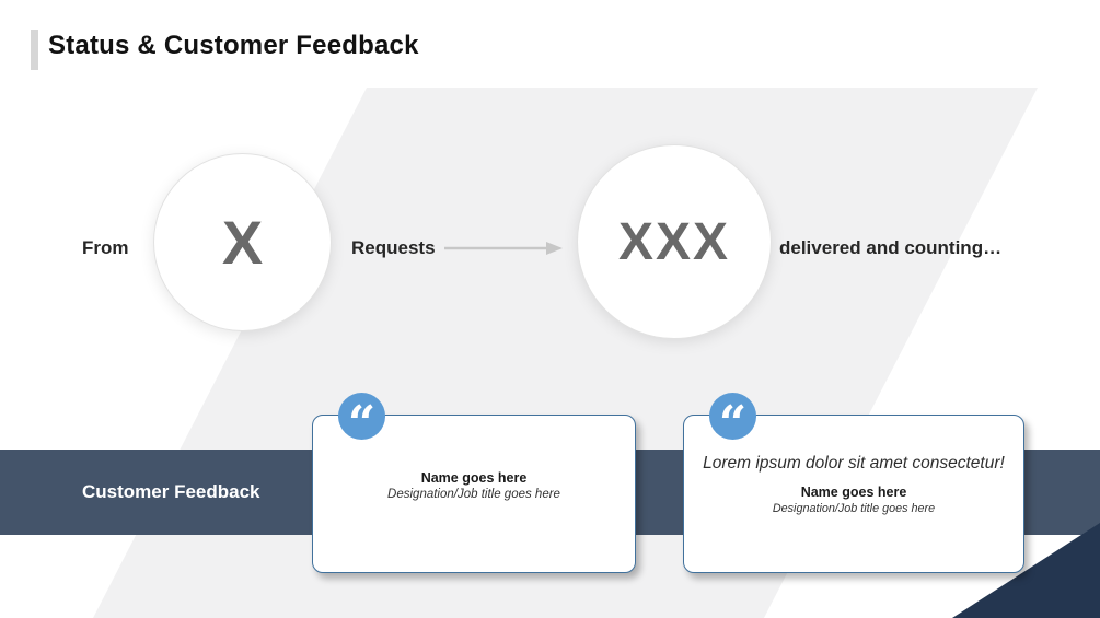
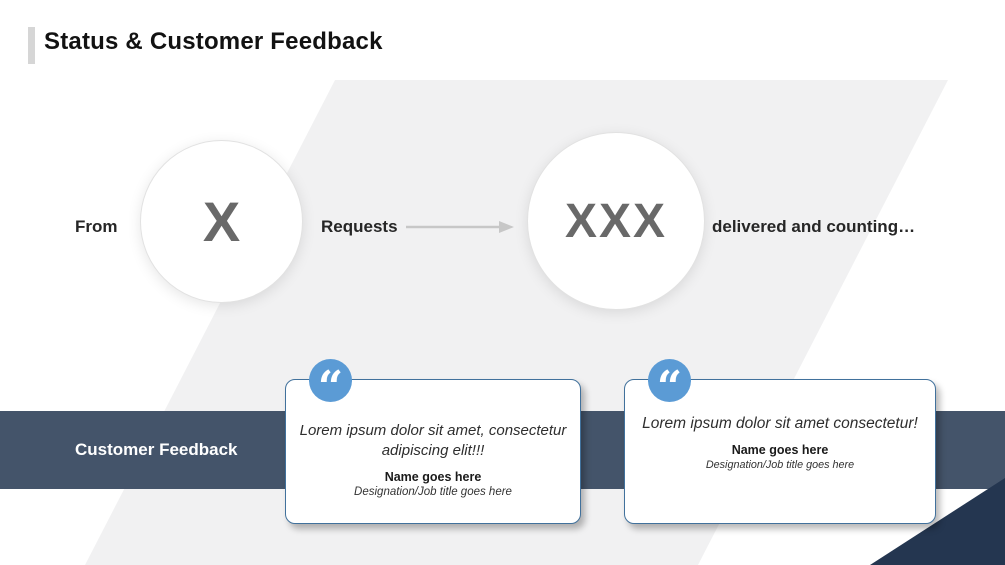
  Status & Customer Feedback
  From
  X
  Requests
  XXX
  delivered and counting…
  Customer Feedback
  “
+ Lorem ipsum dolor sit amet, consectetur adipiscing elit!!!
  Name goes here
  Designation/Job title goes here
  “
  Lorem ipsum dolor sit amet consectetur!
  Name goes here
  Designation/Job title goes here
